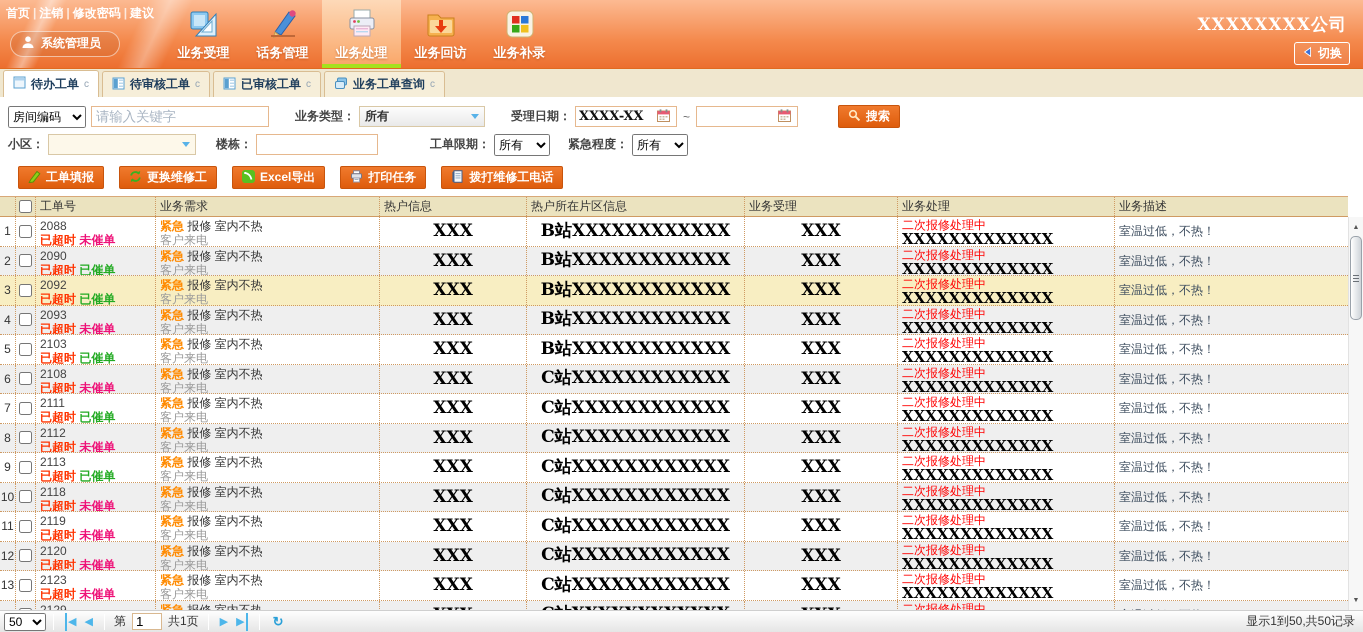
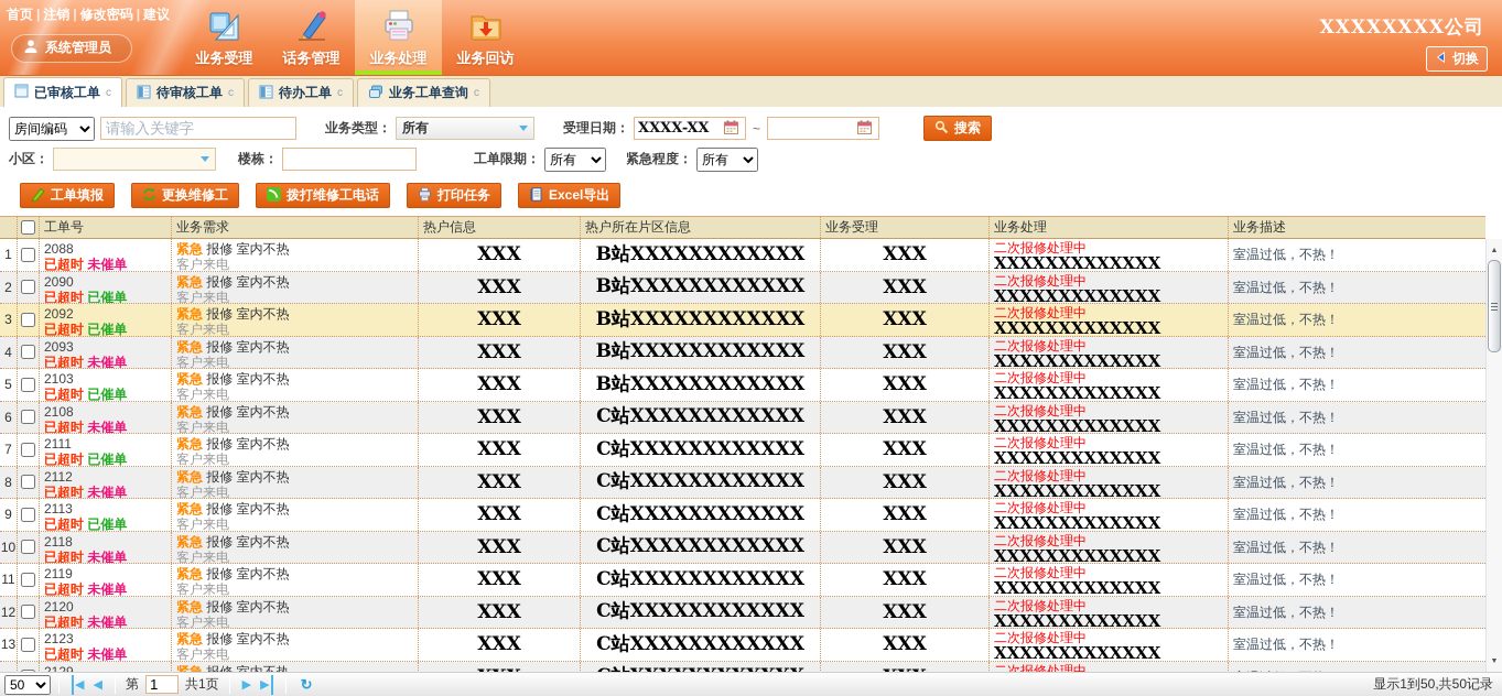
  首页 | 注销 | 修改密码 | 建议
  系统管理员
  业务受理
  话务管理
  业务处理
  业务回访
- 业务补录
  XXXXXXXX公司
  切换
- 待办工单
+ 已审核工单
  c
  待审核工单
  c
- 已审核工单
+ 待办工单
  c
  业务工单查询
  c
  房间编码
  请输入关键字
  业务类型：
  所有
  受理日期：
  XXXX-XX
  ~
  搜索
  小区：
  楼栋：
  工单限期：
  所有
  紧急程度：
  所有
  工单填报
  更换维修工
- Excel导出
+ 拨打维修工电话
  打印任务
- 拨打维修工电话
+ Excel导出
  工单号
  业务需求
  热户信息
  热户所在片区信息
  业务受理
  业务处理
  业务描述
  1
  2088
  已超时 未催单
  紧急 报修 室内不热
  客户来电
  XXX
  B站XXXXXXXXXXXX
  XXX
  二次报修处理中
  XXXXXXXXXXXXX
  室温过低，不热！
  2
  2090
  已超时 已催单
  紧急 报修 室内不热
  客户来电
  XXX
  B站XXXXXXXXXXXX
  XXX
  二次报修处理中
  XXXXXXXXXXXXX
  室温过低，不热！
  3
  2092
  已超时 已催单
  紧急 报修 室内不热
  客户来电
  XXX
  B站XXXXXXXXXXXX
  XXX
  二次报修处理中
  XXXXXXXXXXXXX
  室温过低，不热！
  4
  2093
  已超时 未催单
  紧急 报修 室内不热
  客户来电
  XXX
  B站XXXXXXXXXXXX
  XXX
  二次报修处理中
  XXXXXXXXXXXXX
  室温过低，不热！
  5
  2103
  已超时 已催单
  紧急 报修 室内不热
  客户来电
  XXX
  B站XXXXXXXXXXXX
  XXX
  二次报修处理中
  XXXXXXXXXXXXX
  室温过低，不热！
  6
  2108
  已超时 未催单
  紧急 报修 室内不热
  客户来电
  XXX
  C站XXXXXXXXXXXX
  XXX
  二次报修处理中
  XXXXXXXXXXXXX
  室温过低，不热！
  7
  2111
  已超时 已催单
  紧急 报修 室内不热
  客户来电
  XXX
  C站XXXXXXXXXXXX
  XXX
  二次报修处理中
  XXXXXXXXXXXXX
  室温过低，不热！
  8
  2112
  已超时 未催单
  紧急 报修 室内不热
  客户来电
  XXX
  C站XXXXXXXXXXXX
  XXX
  二次报修处理中
  XXXXXXXXXXXXX
  室温过低，不热！
  9
  2113
  已超时 已催单
  紧急 报修 室内不热
  客户来电
  XXX
  C站XXXXXXXXXXXX
  XXX
  二次报修处理中
  XXXXXXXXXXXXX
  室温过低，不热！
  10
  2118
  已超时 未催单
  紧急 报修 室内不热
  客户来电
  XXX
  C站XXXXXXXXXXXX
  XXX
  二次报修处理中
  XXXXXXXXXXXXX
  室温过低，不热！
  11
  2119
  已超时 未催单
  紧急 报修 室内不热
  客户来电
  XXX
  C站XXXXXXXXXXXX
  XXX
  二次报修处理中
  XXXXXXXXXXXXX
  室温过低，不热！
  12
  2120
  已超时 未催单
  紧急 报修 室内不热
  客户来电
  XXX
  C站XXXXXXXXXXXX
  XXX
  二次报修处理中
  XXXXXXXXXXXXX
  室温过低，不热！
  13
  2123
  已超时 未催单
  紧急 报修 室内不热
  客户来电
  XXX
  C站XXXXXXXXXXXX
  XXX
  二次报修处理中
  XXXXXXXXXXXXX
  室温过低，不热！
  2129
  紧急 报修 室内不热
  二次报修处理中
  50
  ◀
  ◀
  第
  1
  共1页
  ▶
  ▶
  ↻
  显示1到50,共50记录
